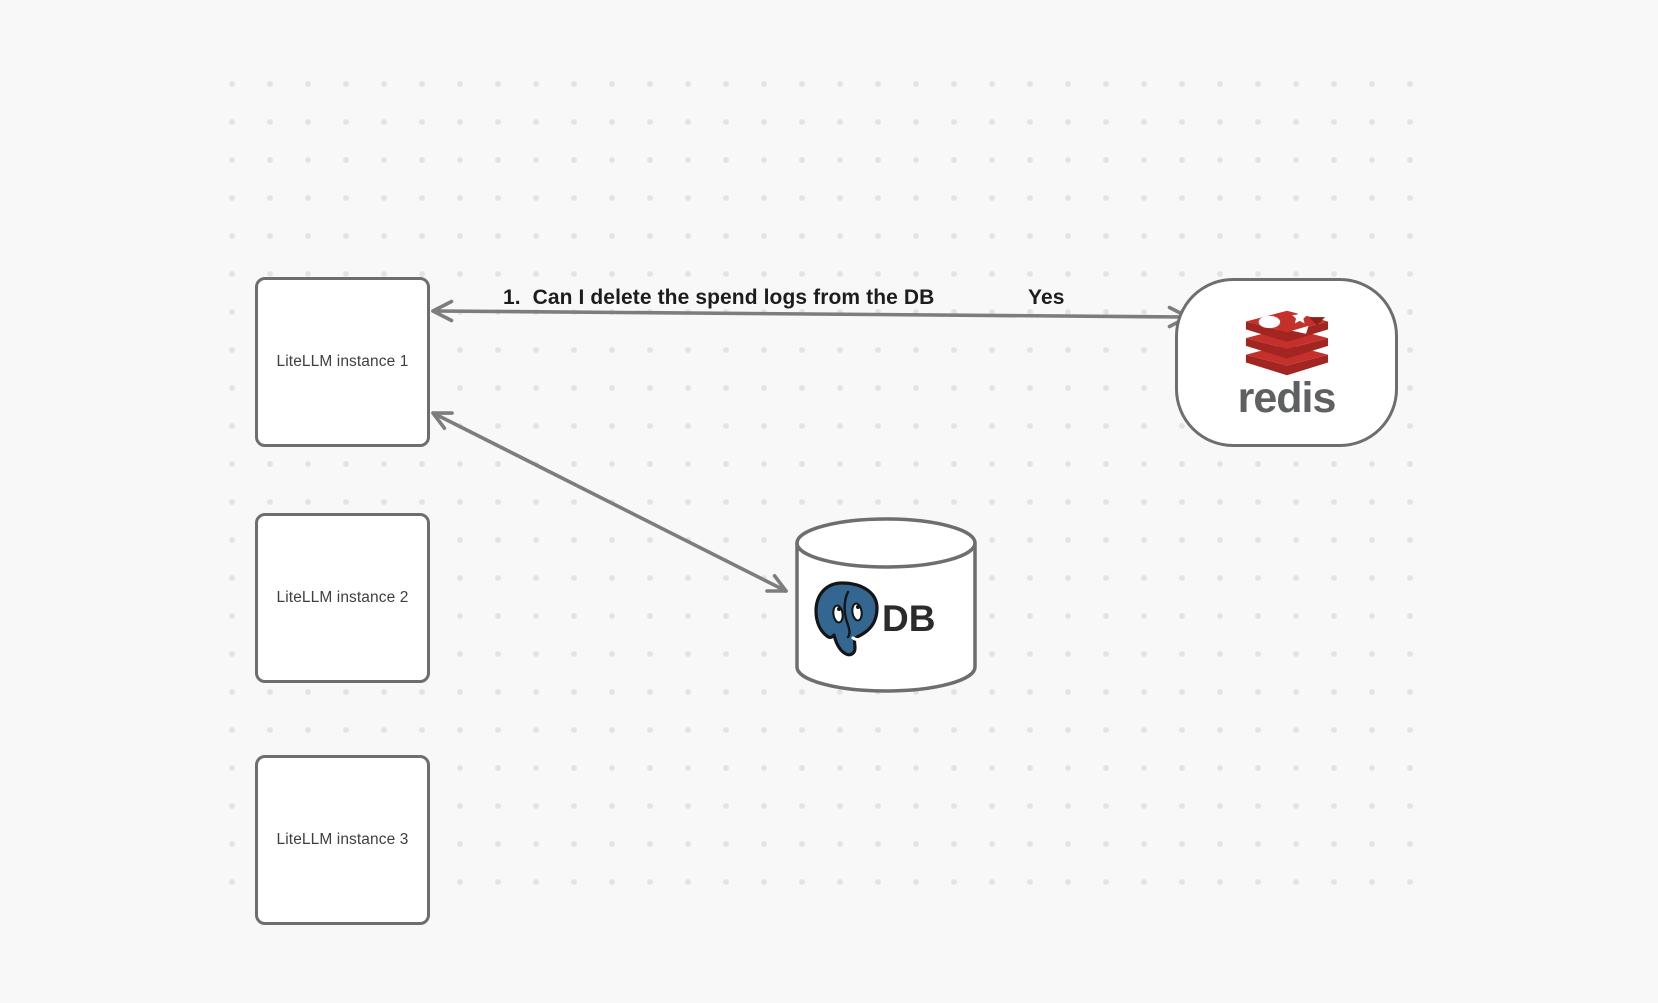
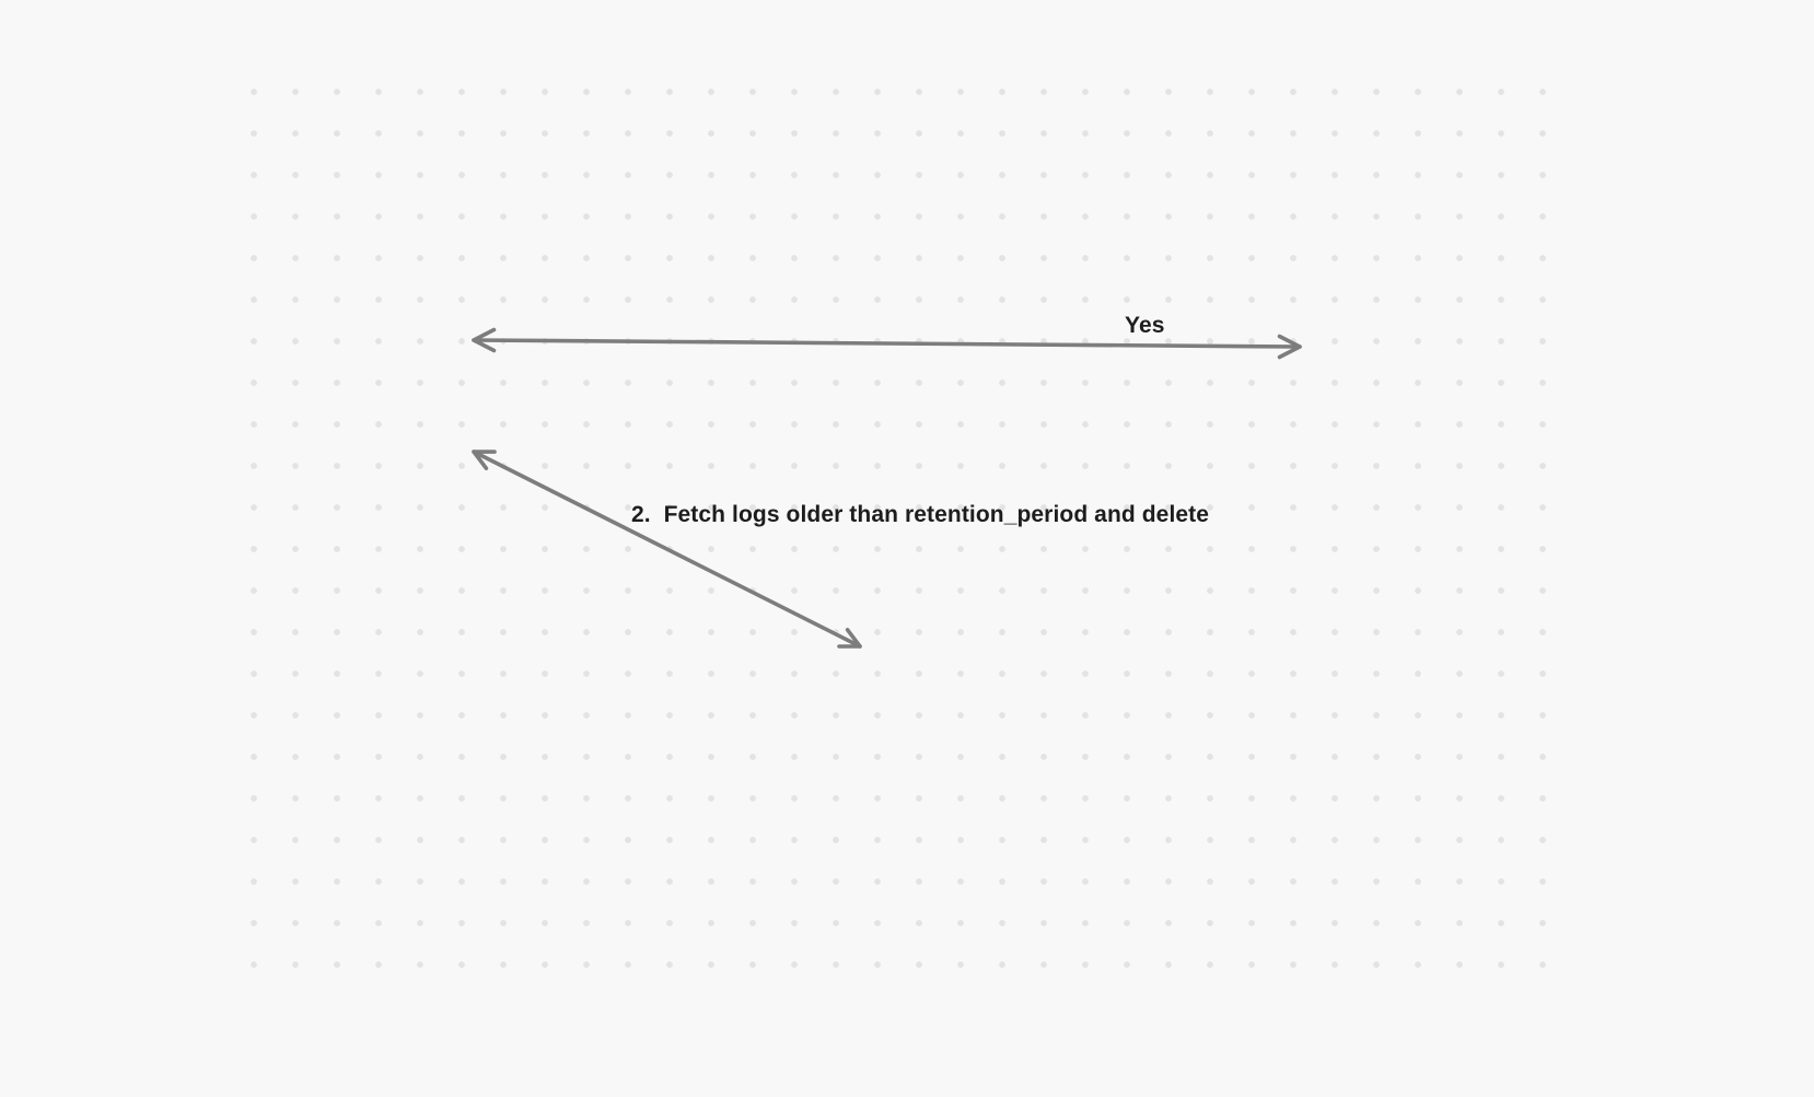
- LiteLLM instance 1
- LiteLLM instance 2
- LiteLLM instance 3
- redis
- DB
- 1. Can I delete the spend logs from the DB
  Yes
+ 2. Fetch logs older than retention_period and delete
